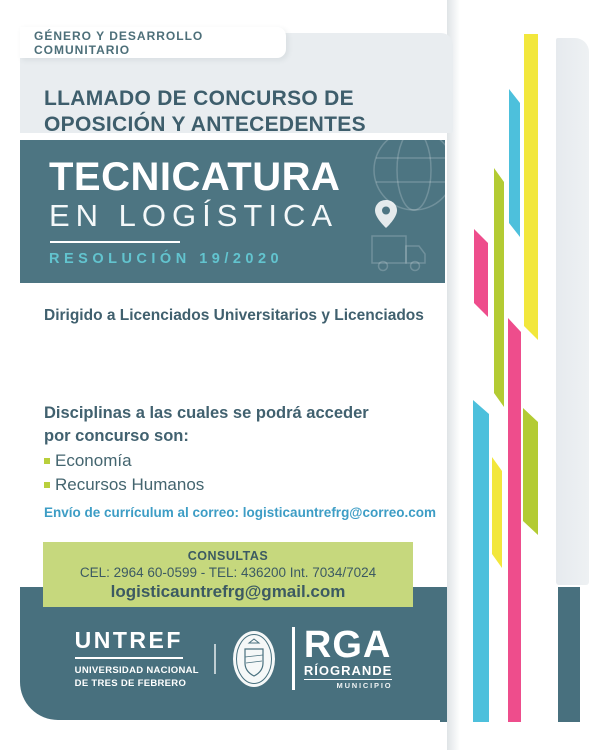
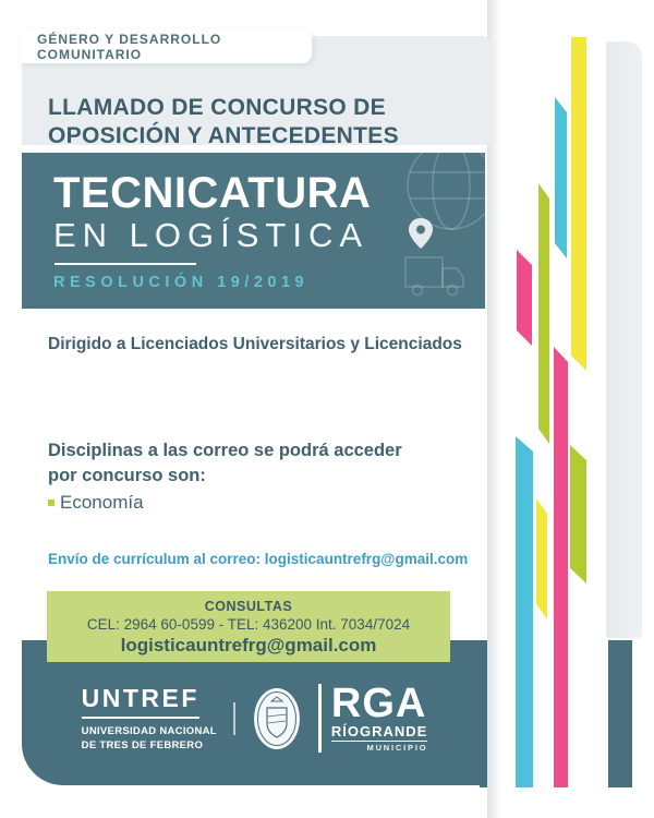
  GÉNERO Y DESARROLLO COMUNITARIO
  LLAMADO DE CONCURSO DE
  OPOSICIÓN Y ANTECEDENTES
  TECNICATURA
  EN LOGÍSTICA
- RESOLUCIÓN 19/2020
+ RESOLUCIÓN 19/2019
  Dirigido a Licenciados Universitarios y Licenciados
- Disciplinas a las cuales se podrá acceder
+ Disciplinas a las correo se podrá acceder
  por concurso son:
  Economía
- Recursos Humanos
- Envío de currículum al correo: logisticauntrefrg@correo.com
+ Envío de currículum al correo: logisticauntrefrg@gmail.com
  CONSULTAS
  CEL: 2964 60-0599 - TEL: 436200 Int. 7034/7024
  logisticauntrefrg@gmail.com
  UNTREF
  UNIVERSIDAD NACIONAL
  DE TRES DE FEBRERO
  RGA
  RÍOGRANDE
  MUNICIPIO
